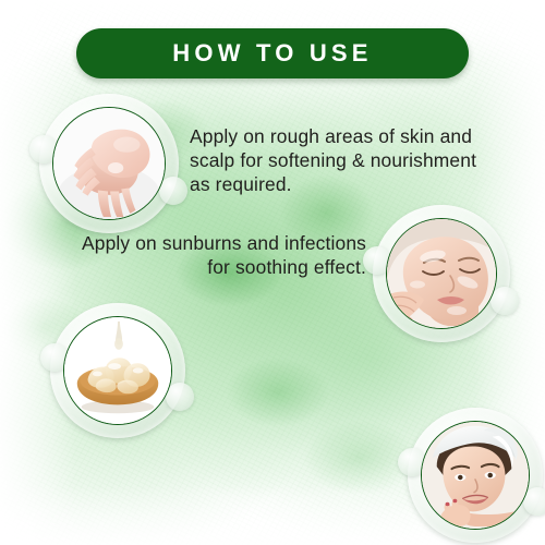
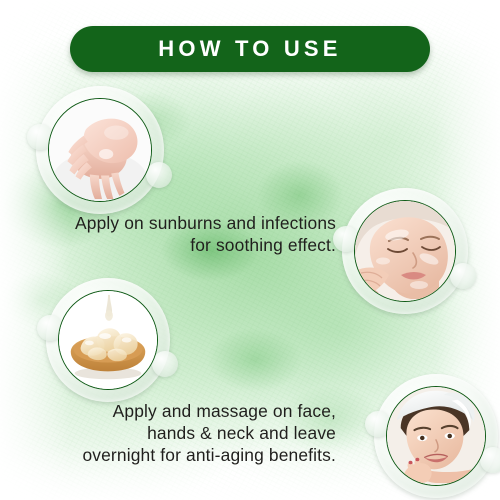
  HOW TO USE
- Apply on rough areas of skin and
- scalp for softening & nourishment
- as required.
  Apply on sunburns and infections
  for soothing effect.
+ Apply and massage on face,
+ hands & neck and leave
+ overnight for anti-aging benefits.
